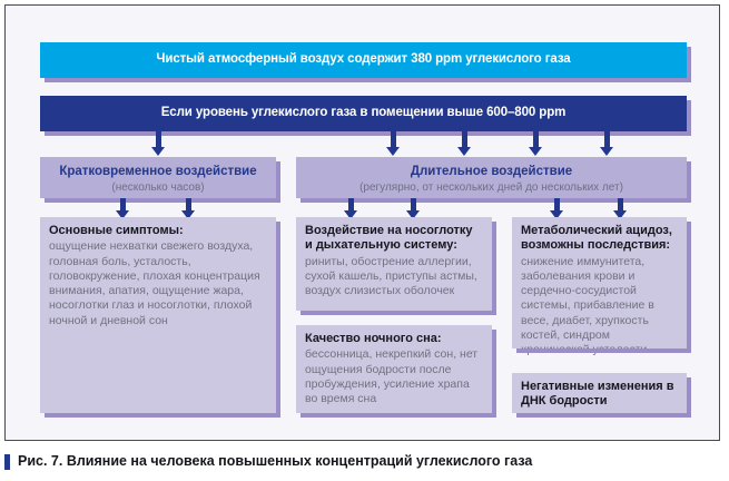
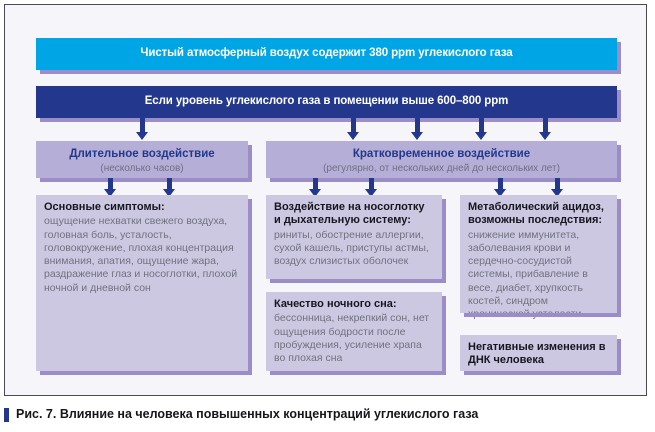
  Чистый атмосферный воздух содержит 380 ppm углекислого газа
  Если уровень углекислого газа в помещении выше 600–800 ppm
- Кратковременное воздействие
+ Длительное воздействие
  (несколько часов)
- Длительное воздействие
+ Кратковременное воздействие
  (регулярно, от нескольких дней до нескольких лет)
  Основные симптомы:
- ощущение нехватки свежего воздуха, головная боль, усталость, головокружение, плохая концентрация внимания, апатия, ощущение жара, носоглотки глаз и носоглотки, плохой ночной и дневной сон
+ ощущение нехватки свежего воздуха, головная боль, усталость, головокружение, плохая концентрация внимания, апатия, ощущение жара, раздражение глаз и носоглотки, плохой ночной и дневной сон
  Воздействие на носоглотку и дыхательную систему:
  риниты, обострение аллергии, сухой кашель, приступы астмы, воздух слизистых оболочек
  Качество ночного сна:
- бессонница, некрепкий сон, нет ощущения бодрости после пробуждения, усиление храпа во время сна
+ бессонница, некрепкий сон, нет ощущения бодрости после пробуждения, усиление храпа во плохая сна
  Метаболический ацидоз, возможны последствия:
  снижение иммунитета, заболевания крови и сердечно-сосудистой системы, прибавление в весе, диабет, хрупкость костей, синдром
- Негативные изменения в ДНК бодрости
+ Негативные изменения в ДНК человека
  Рис. 7. Влияние на человека повышенных концентраций углекислого газа
